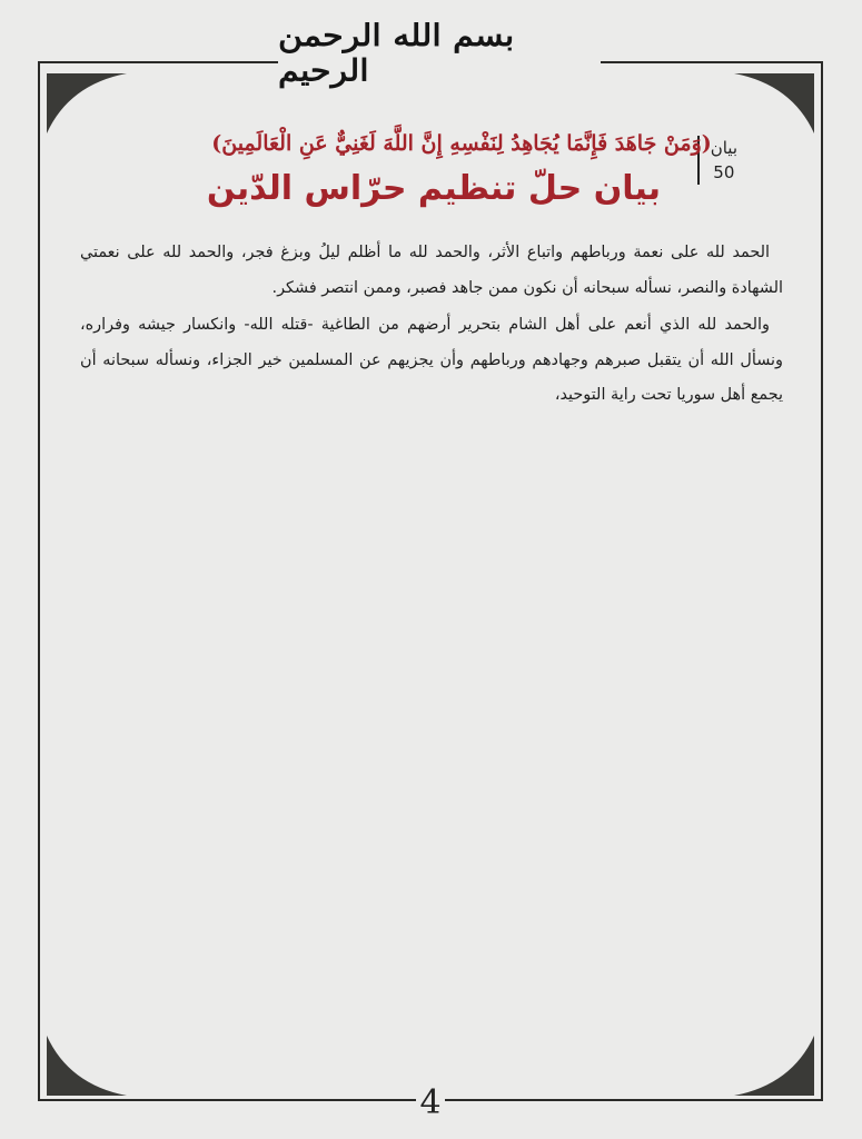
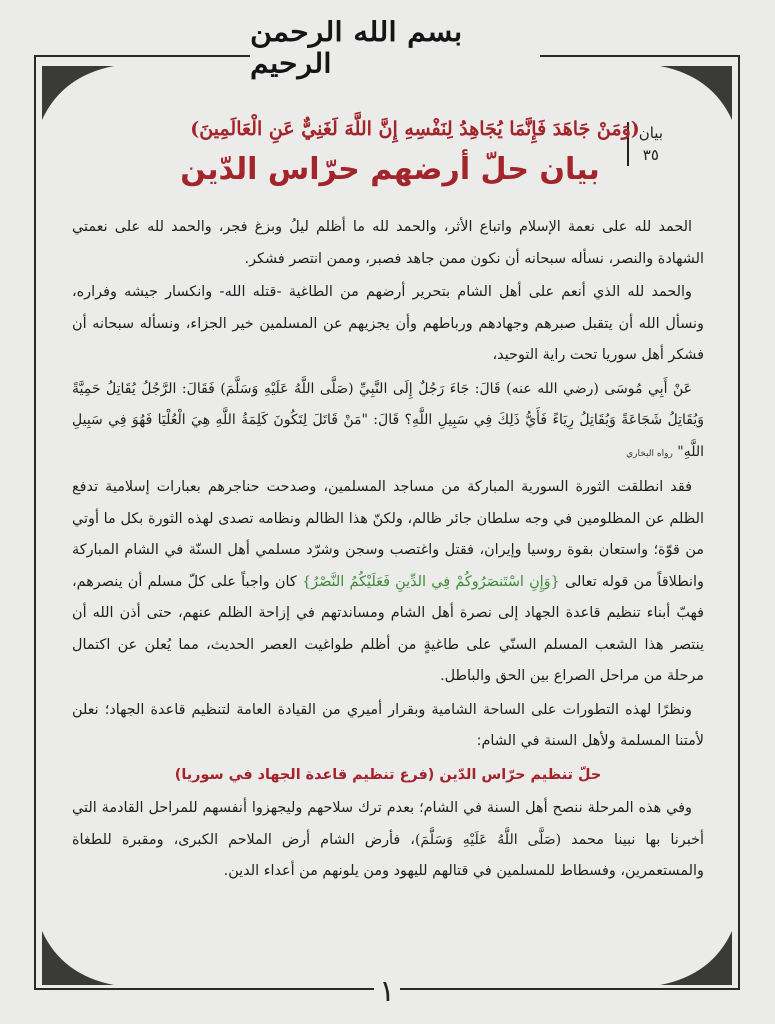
  بسم الله الرحمن الرحيم
  بيان
- 50
+ ٣٥
  (وَمَنْ جَاهَدَ فَإِنَّمَا يُجَاهِدُ لِنَفْسِهِ إِنَّ اللَّهَ لَغَنِيٌّ عَنِ الْعَالَمِينَ)
- بيان حلّ تنظيم حرّاس الدّين
+ بيان حلّ أرضهم حرّاس الدّين
- الحمد لله على نعمة ورباطهم واتباع الأثر، والحمد لله ما أظلم ليلُ وبزغ فجر، والحمد لله على نعمتي الشهادة والنصر، نسأله سبحانه أن نكون ممن جاهد فصبر، وممن انتصر فشكر.
+ الحمد لله على نعمة الإسلام واتباع الأثر، والحمد لله ما أظلم ليلُ وبزغ فجر، والحمد لله على نعمتي الشهادة والنصر، نسأله سبحانه أن نكون ممن جاهد فصبر، وممن انتصر فشكر.
- والحمد لله الذي أنعم على أهل الشام بتحرير أرضهم من الطاغية -قتله الله- وانكسار جيشه وفراره، ونسأل الله أن يتقبل صبرهم وجهادهم ورباطهم وأن يجزيهم عن المسلمين خير الجزاء، ونسأله سبحانه أن يجمع أهل سوريا تحت راية التوحيد،
+ والحمد لله الذي أنعم على أهل الشام بتحرير أرضهم من الطاغية -قتله الله- وانكسار جيشه وفراره، ونسأل الله أن يتقبل صبرهم وجهادهم ورباطهم وأن يجزيهم عن المسلمين خير الجزاء، ونسأله سبحانه أن فشكر أهل سوريا تحت راية التوحيد،
+ عَنْ أَبِي مُوسَى (رضي الله عنه) قَالَ: جَاءَ رَجُلٌ إِلَى النَّبِيِّ (صَلَّى اللَّهُ عَلَيْهِ وَسَلَّمَ) فَقَالَ: الرَّجُلُ يُقَاتِلُ حَمِيَّةً وَيُقَاتِلُ شَجَاعَةً وَيُقَاتِلُ رِيَاءً فَأَيُّ ذَلِكَ فِي سَبِيلِ اللَّهِ؟ قَالَ: "مَنْ قَاتَلَ لِتَكُونَ كَلِمَةُ اللَّهِ هِيَ الْعُلْيَا فَهُوَ فِي سَبِيلِ اللَّهِ" رواه البخاري
+ فقد انطلقت الثورة السورية المباركة من مساجد المسلمين، وصدحت حناجرهم بعبارات إسلامية تدفع الظلم عن المظلومين في وجه سلطان جائر ظالم، ولكنّ هذا الظالم ونظامه تصدى لهذه الثورة بكل ما أوتي من قوّة؛ واستعان بقوة روسيا وإيران، فقتل واغتصب وسجن وشرّد مسلمي أهل السنّة في الشام المباركة وانطلاقاً من قوله تعالى {وَإِنِ اسْتَنصَرُوكُمْ فِي الدِّينِ فَعَلَيْكُمُ النَّصْرُ} كان واجباً على كلّ مسلم أن ينصرهم، فهبّ أبناء تنظيم قاعدة الجهاد إلى نصرة أهل الشام ومساندتهم في إزاحة الظلم عنهم، حتى أذن الله أن ينتصر هذا الشعب المسلم السنّي على طاغيةٍ من أظلم طواغيت العصر الحديث، مما يُعلن عن اكتمال مرحلة من مراحل الصراع بين الحق والباطل.
+ ونظرًا لهذه التطورات على الساحة الشامية وبقرار أميري من القيادة العامة لتنظيم قاعدة الجهاد؛ نعلن لأمتنا المسلمة ولأهل السنة في الشام:
+ حلّ تنظيم حرّاس الدّين (فرع تنظيم قاعدة الجهاد في سوريا)
+ وفي هذه المرحلة ننصح أهل السنة في الشام؛ بعدم ترك سلاحهم وليجهزوا أنفسهم للمراحل القادمة التي أخبرنا بها نبينا محمد (صَلَّى اللَّهُ عَلَيْهِ وَسَلَّمَ)، فأرض الشام أرض الملاحم الكبرى، ومقبرة للطغاة والمستعمرين، وفسطاط للمسلمين في قتالهم لليهود ومن يلونهم من أعداء الدين.
- 4
+ ١
